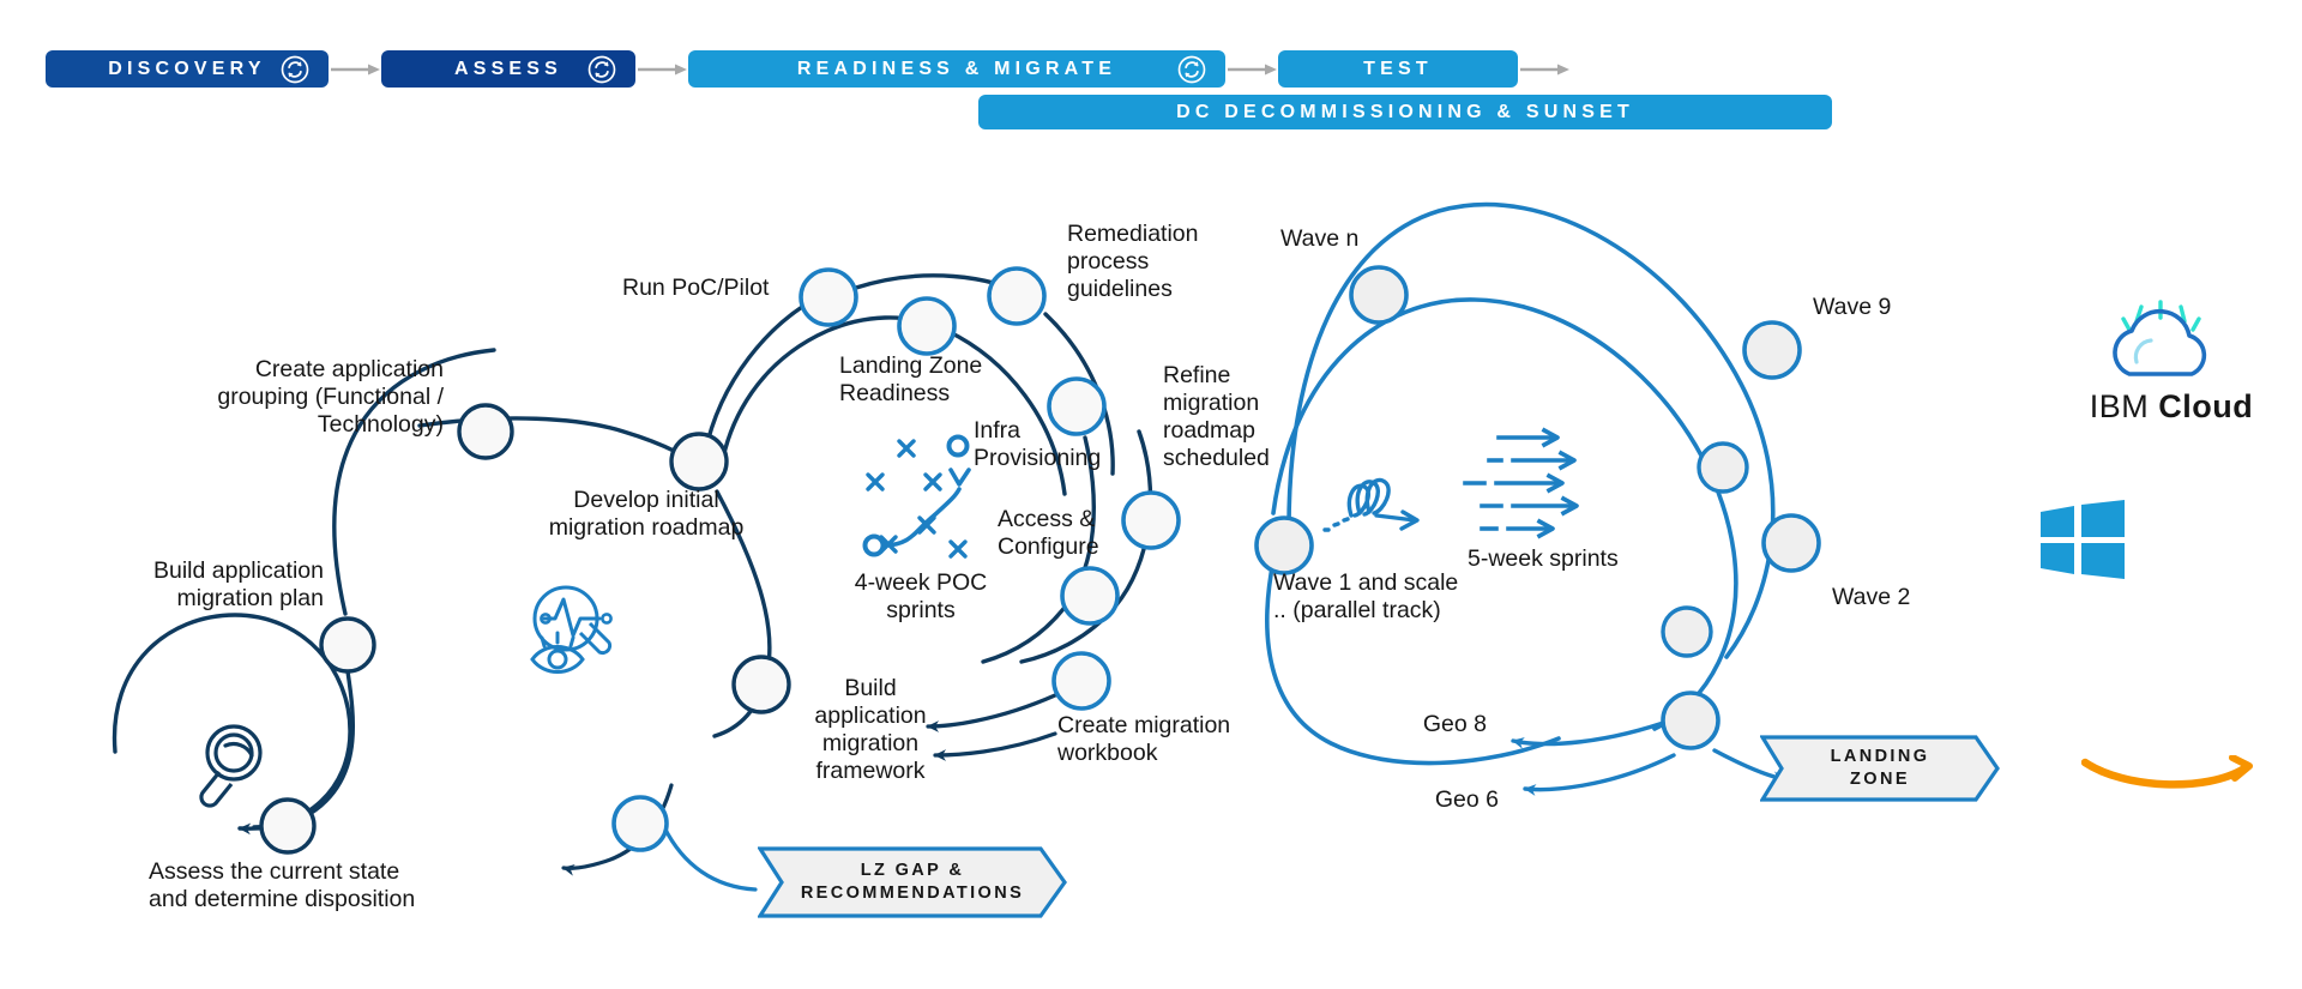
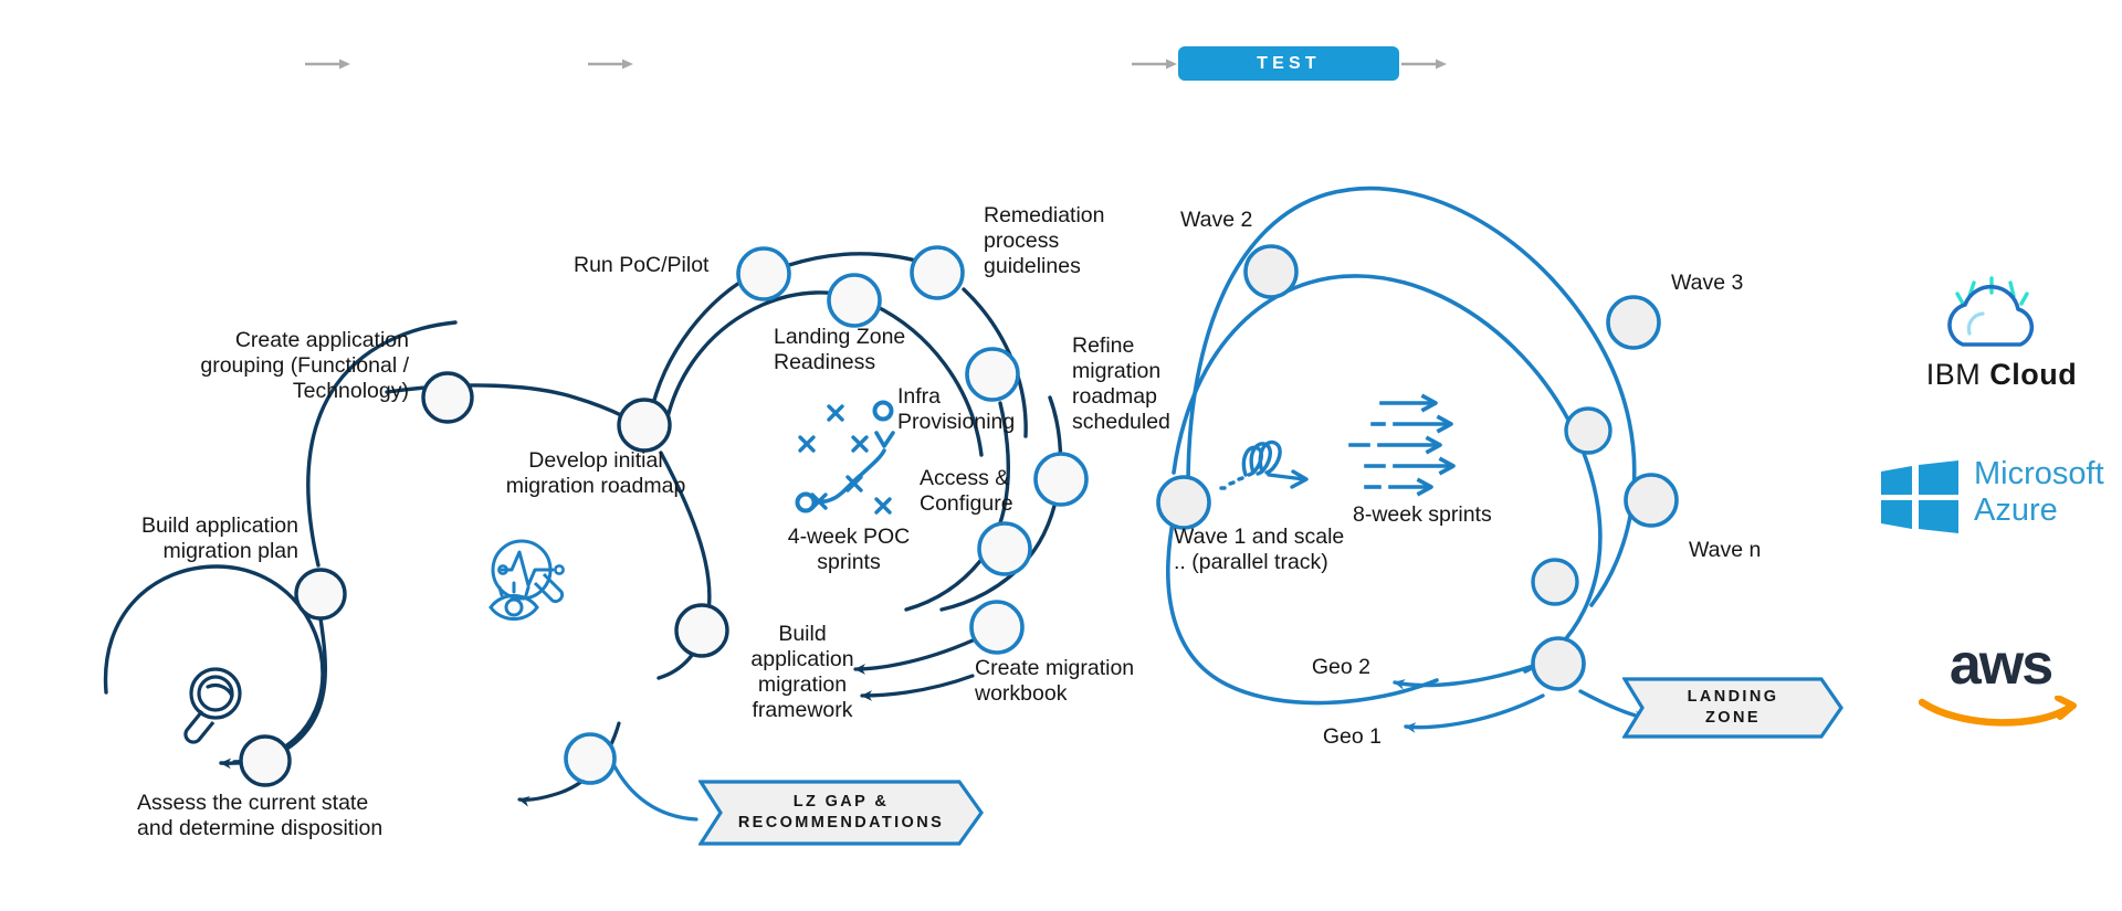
- DISCOVERY
- ASSESS
- READINESS & MIGRATE
  TEST
- DC DECOMMISSIONING & SUNSET
  Create application
  grouping (Functional /
  Technology)
  Build application
  migration plan
  Assess the current state
  and determine disposition
  Develop initial
  migration roadmap
  Run PoC/Pilot
  Landing Zone
  Readiness
  Remediation
  process
  guidelines
  Infra
  Provisioning
  Access &
  Configure
  Refine
  migration
  roadmap
  scheduled
  4-week POC
  sprints
  Build
  application
  migration
  framework
  Create migration
  workbook
  Wave 1 and scale
  .. (parallel track)
- Wave n
+ Wave 2
- Wave 9
+ Wave 3
- Wave 2
+ Wave n
- 5-week sprints
+ 8-week sprints
- Geo 8
+ Geo 2
- Geo 6
+ Geo 1
  LZ GAP &
  RECOMMENDATIONS
  LANDING
  ZONE
  IBM Cloud
+ Microsoft
+ Azure
+ aws
